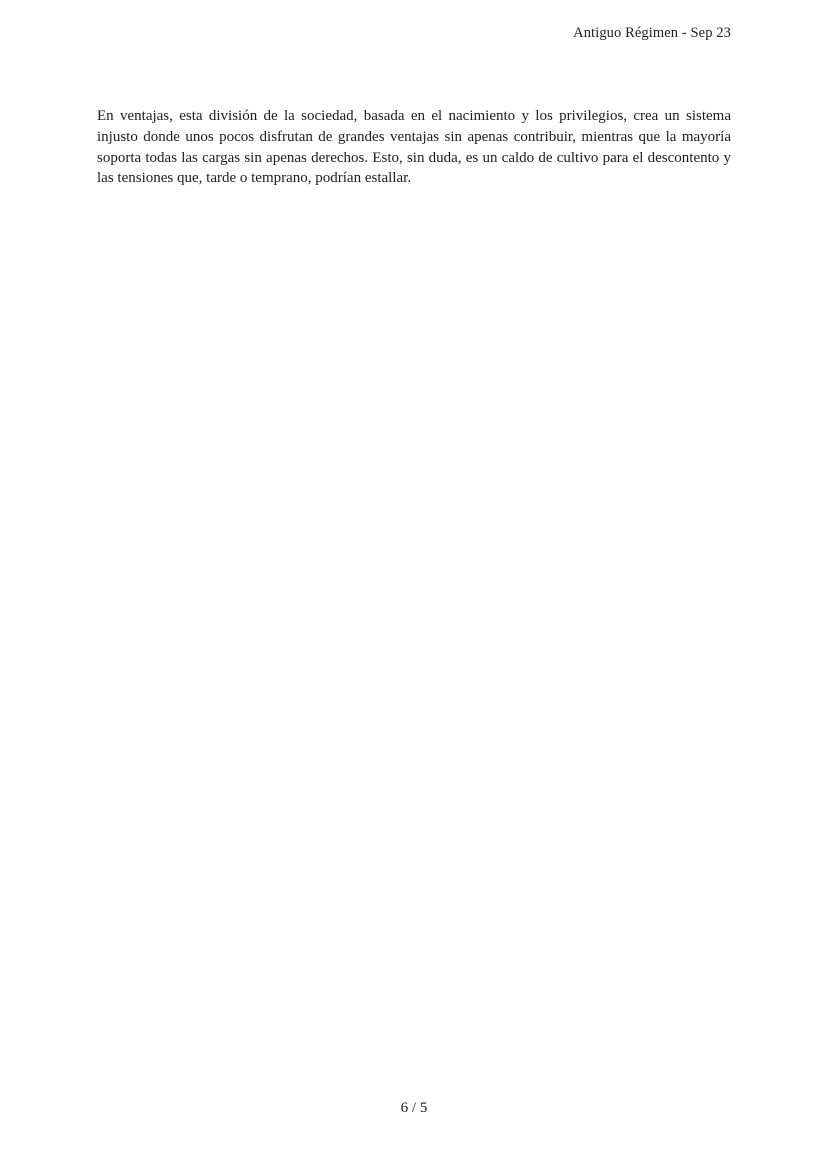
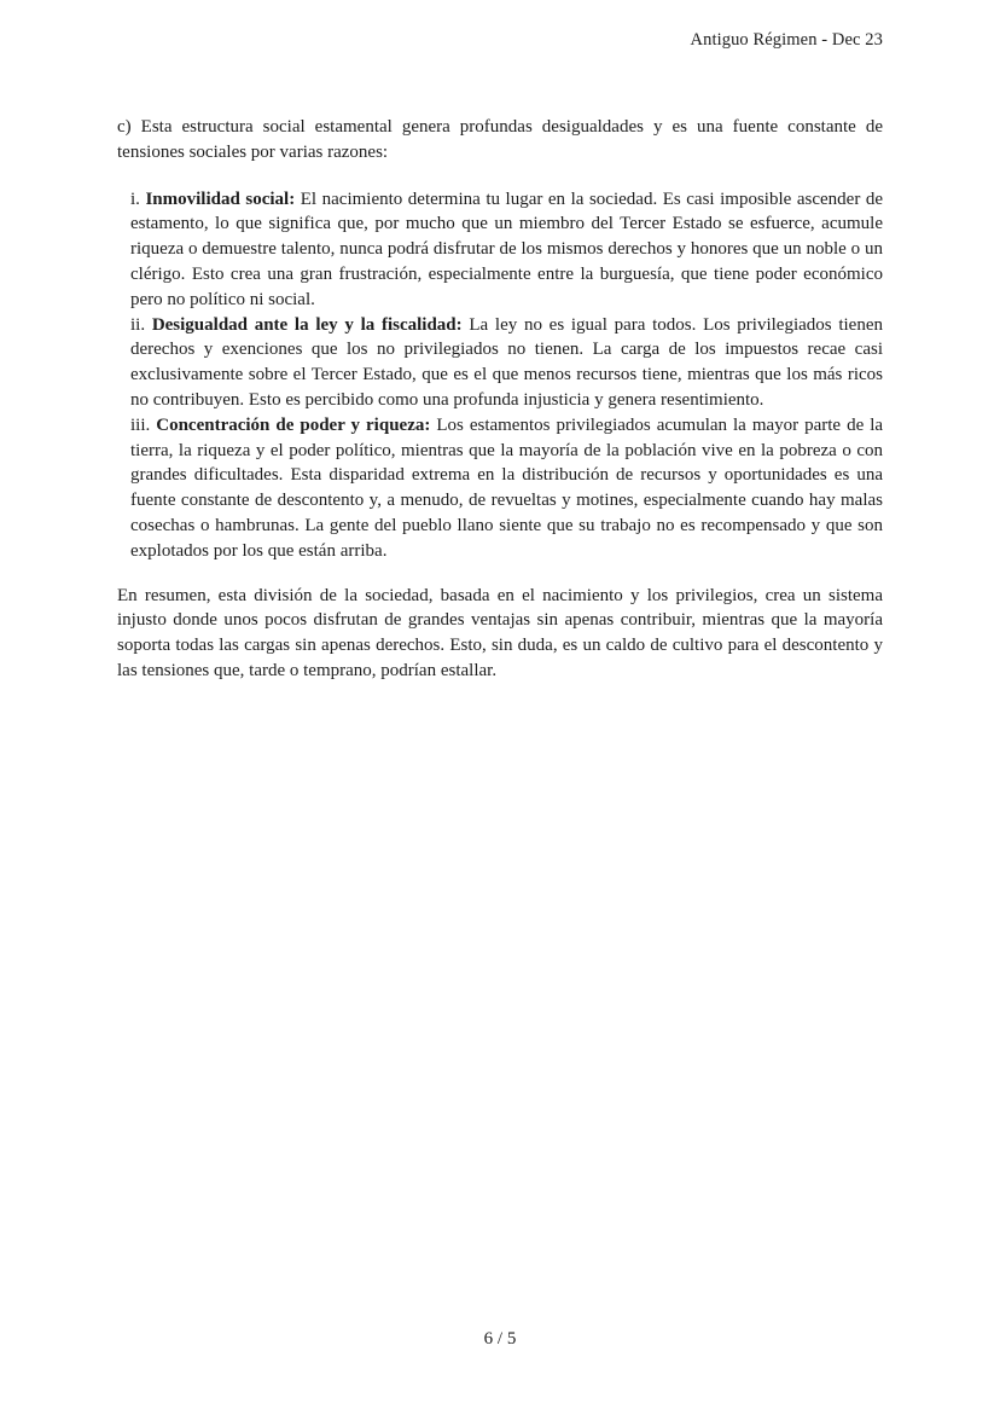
- Antiguo Régimen - Sep 23
+ Antiguo Régimen - Dec 23
+ c) Esta estructura social estamental genera profundas desigualdades y es una fuente constante de tensiones sociales por varias razones:
+ i. Inmovilidad social: El nacimiento determina tu lugar en la sociedad. Es casi imposible ascender de estamento, lo que significa que, por mucho que un miembro del Tercer Estado se esfuerce, acumule riqueza o demuestre talento, nunca podrá disfrutar de los mismos derechos y honores que un noble o un clérigo. Esto crea una gran frustración, especialmente entre la burguesía, que tiene poder económico pero no político ni social.
+ ii. Desigualdad ante la ley y la fiscalidad: La ley no es igual para todos. Los privilegiados tienen derechos y exenciones que los no privilegiados no tienen. La carga de los impuestos recae casi exclusivamente sobre el Tercer Estado, que es el que menos recursos tiene, mientras que los más ricos no contribuyen. Esto es percibido como una profunda injusticia y genera resentimiento.
+ iii. Concentración de poder y riqueza: Los estamentos privilegiados acumulan la mayor parte de la tierra, la riqueza y el poder político, mientras que la mayoría de la población vive en la pobreza o con grandes dificultades. Esta disparidad extrema en la distribución de recursos y oportunidades es una fuente constante de descontento y, a menudo, de revueltas y motines, especialmente cuando hay malas cosechas o hambrunas. La gente del pueblo llano siente que su trabajo no es recompensado y que son explotados por los que están arriba.
- En ventajas, esta división de la sociedad, basada en el nacimiento y los privilegios, crea un sistema injusto donde unos pocos disfrutan de grandes ventajas sin apenas contribuir, mientras que la mayoría soporta todas las cargas sin apenas derechos. Esto, sin duda, es un caldo de cultivo para el descontento y las tensiones que, tarde o temprano, podrían estallar.
+ En resumen, esta división de la sociedad, basada en el nacimiento y los privilegios, crea un sistema injusto donde unos pocos disfrutan de grandes ventajas sin apenas contribuir, mientras que la mayoría soporta todas las cargas sin apenas derechos. Esto, sin duda, es un caldo de cultivo para el descontento y las tensiones que, tarde o temprano, podrían estallar.
  6 / 5
